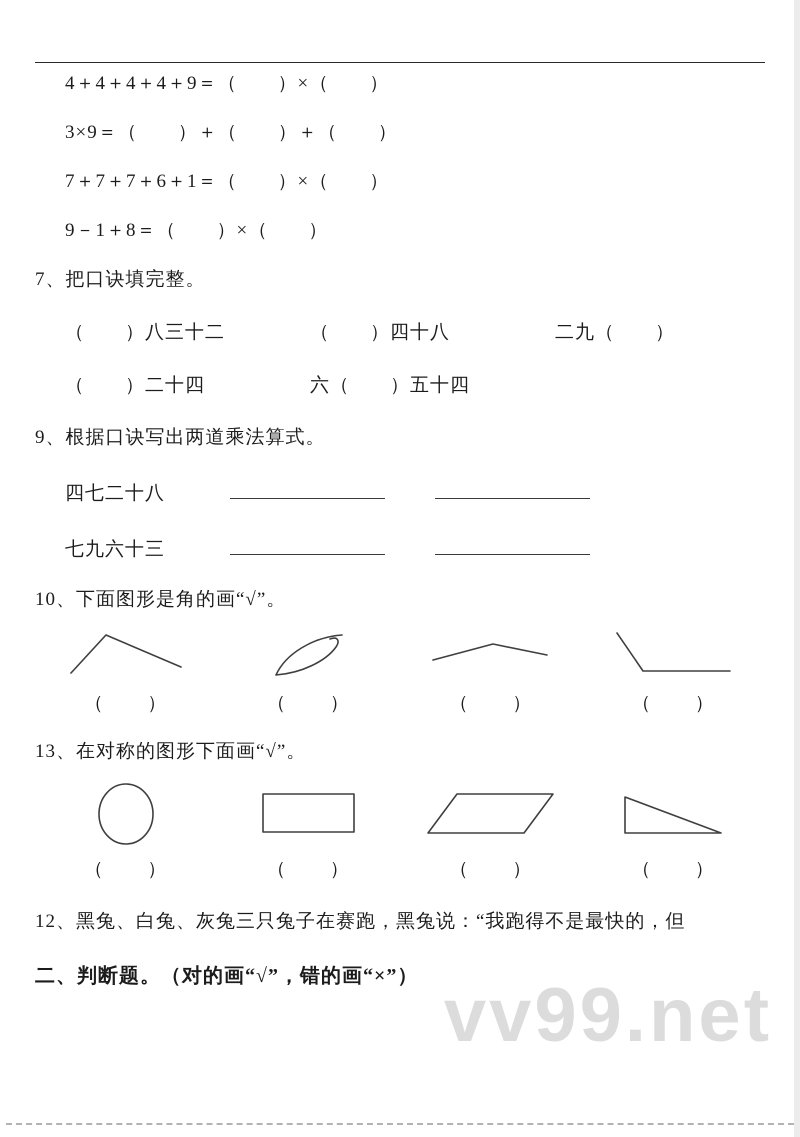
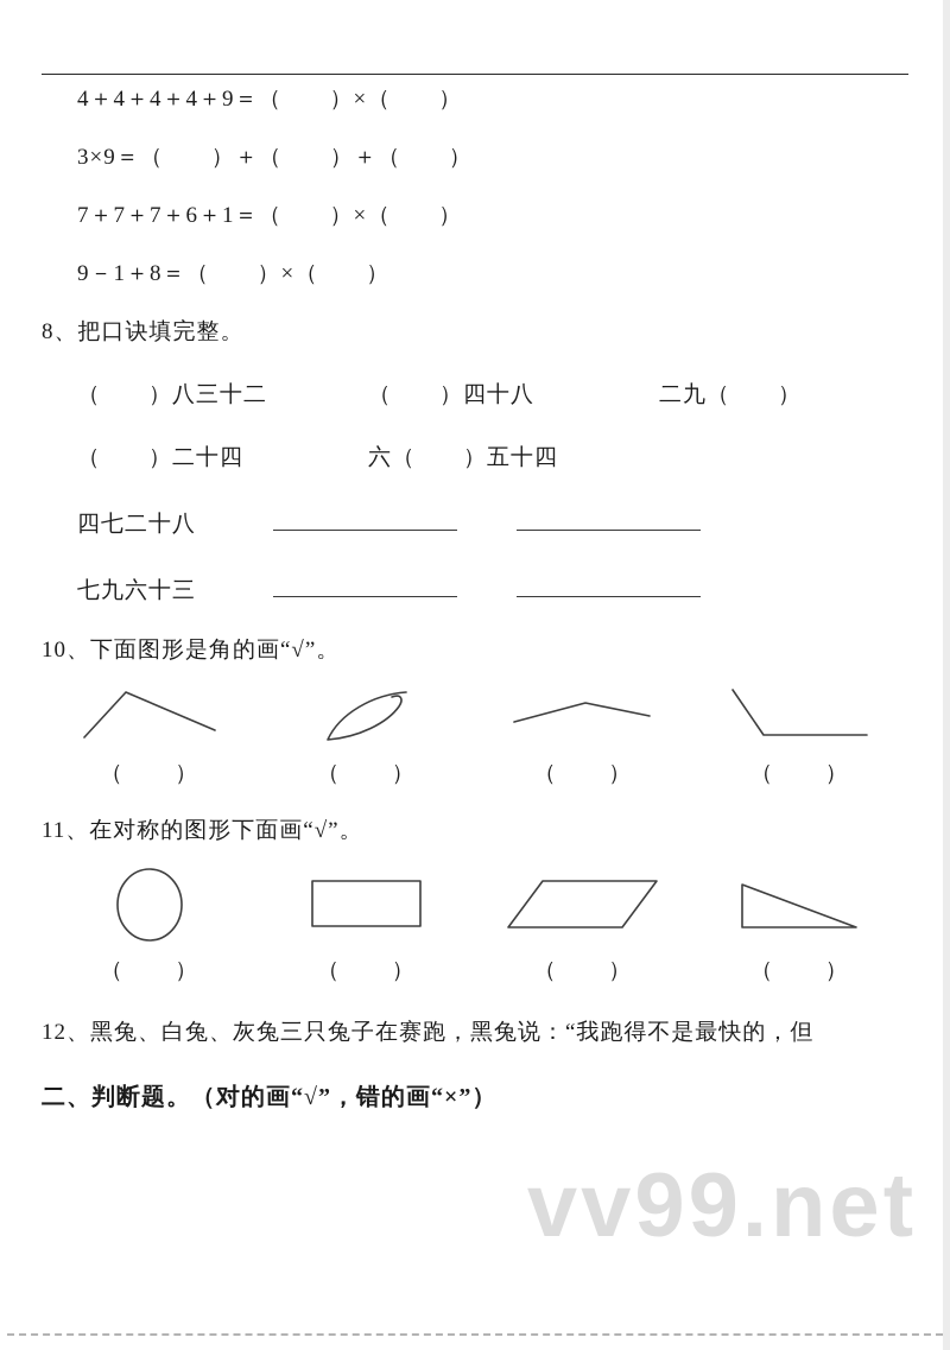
  vv99.net
  4＋4＋4＋4＋9＝（ ）×（ ）
  3×9＝（ ）＋（ ）＋（ ）
  7＋7＋7＋6＋1＝（ ）×（ ）
  9－1＋8＝（ ）×（ ）
- 7、把口诀填完整。
+ 8、把口诀填完整。
  （ ）八三十二
  （ ）四十八
  二九（ ）
  （ ）二十四
  六（ ）五十四
- 9、根据口诀写出两道乘法算式。
  四七二十八
  七九六十三
  10、下面图形是角的画“√”。
  （ ）
  （ ）
  （ ）
  （ ）
- 13、在对称的图形下面画“√”。
+ 11、在对称的图形下面画“√”。
  （ ）
  （ ）
  （ ）
  （ ）
  12、黑兔、白兔、灰兔三只兔子在赛跑，黑兔说：“我跑得不是最快的，但
  二、判断题。（对的画“√”，错的画“×”）
